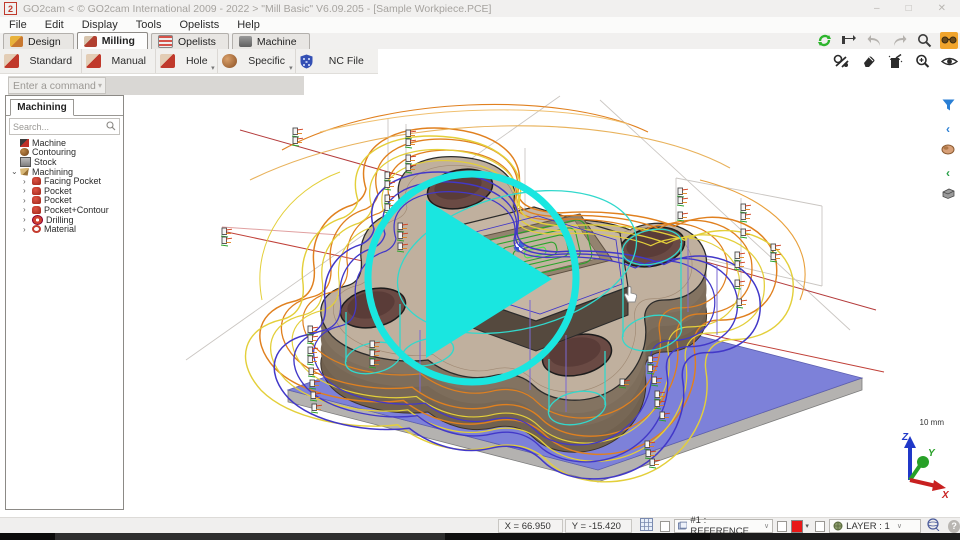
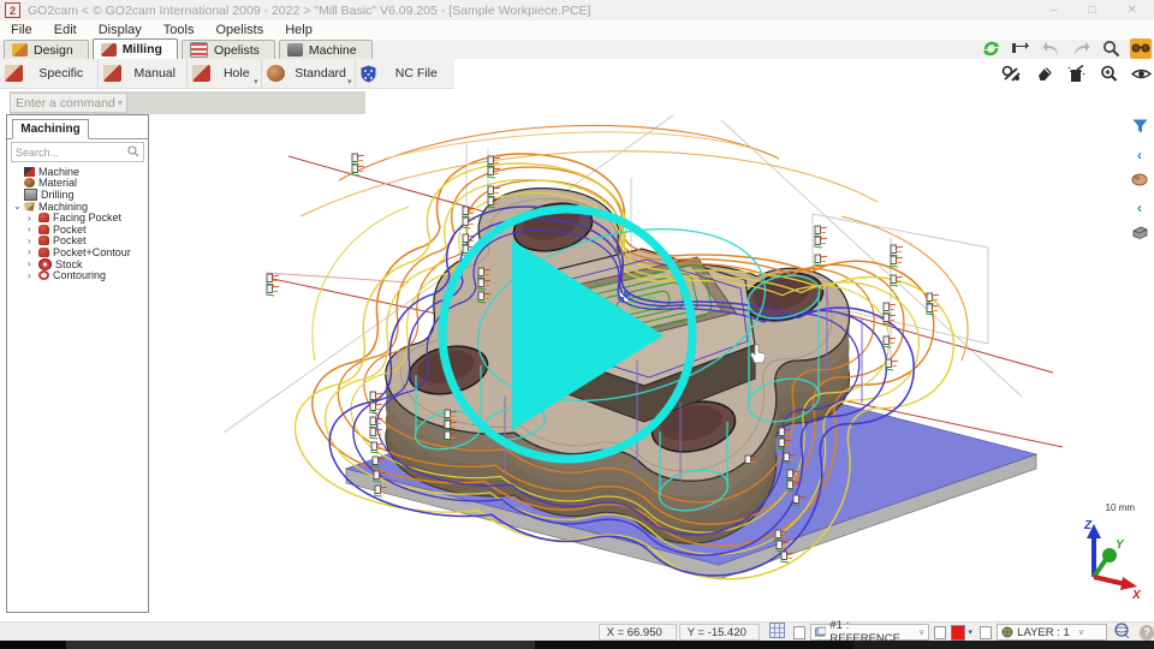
  2
  GO2cam < © GO2cam International 2009 - 2022 > "Mill Basic" V6.09.205 - [Sample Workpiece.PCE]
  –
  □
  ✕
  File
  Edit
  Display
  Tools
  Opelists
  Help
  Design
  Milling
  Opelists
  Machine
- Standard
+ Specific
  Manual
  Hole
- Specific
+ Standard
  NC File
  Enter a command
  ▾
  Machining
  Search...
  Machine
- Contouring
+ Material
- Stock
+ Drilling
  ⌄
  Machining
  ›
  Facing Pocket
  ›
  Pocket
  ›
  Pocket
  ›
  Pocket+Contour
  ›
- Drilling
+ Stock
  ›
- Material
+ Contouring
  ‹
  ‹
  10 mm
  Z
  Y
  X
  X = 66.950
  Y = -15.420
  #1 : REFERENCE
  LAYER : 1
  ?
